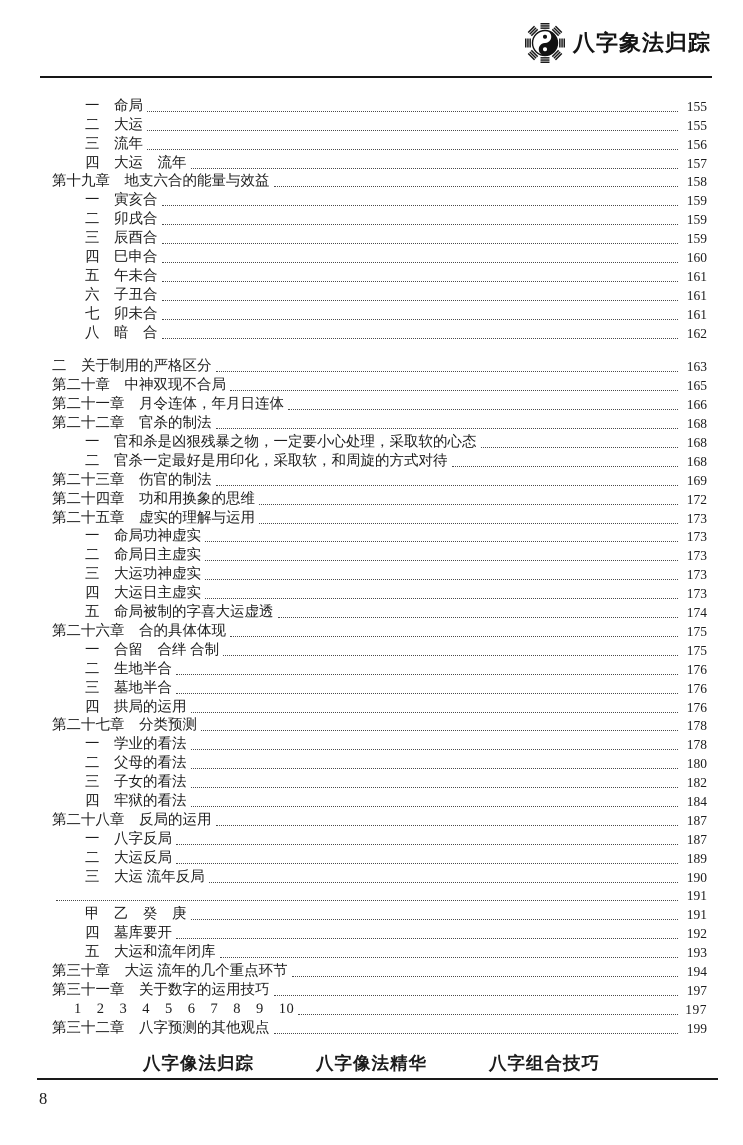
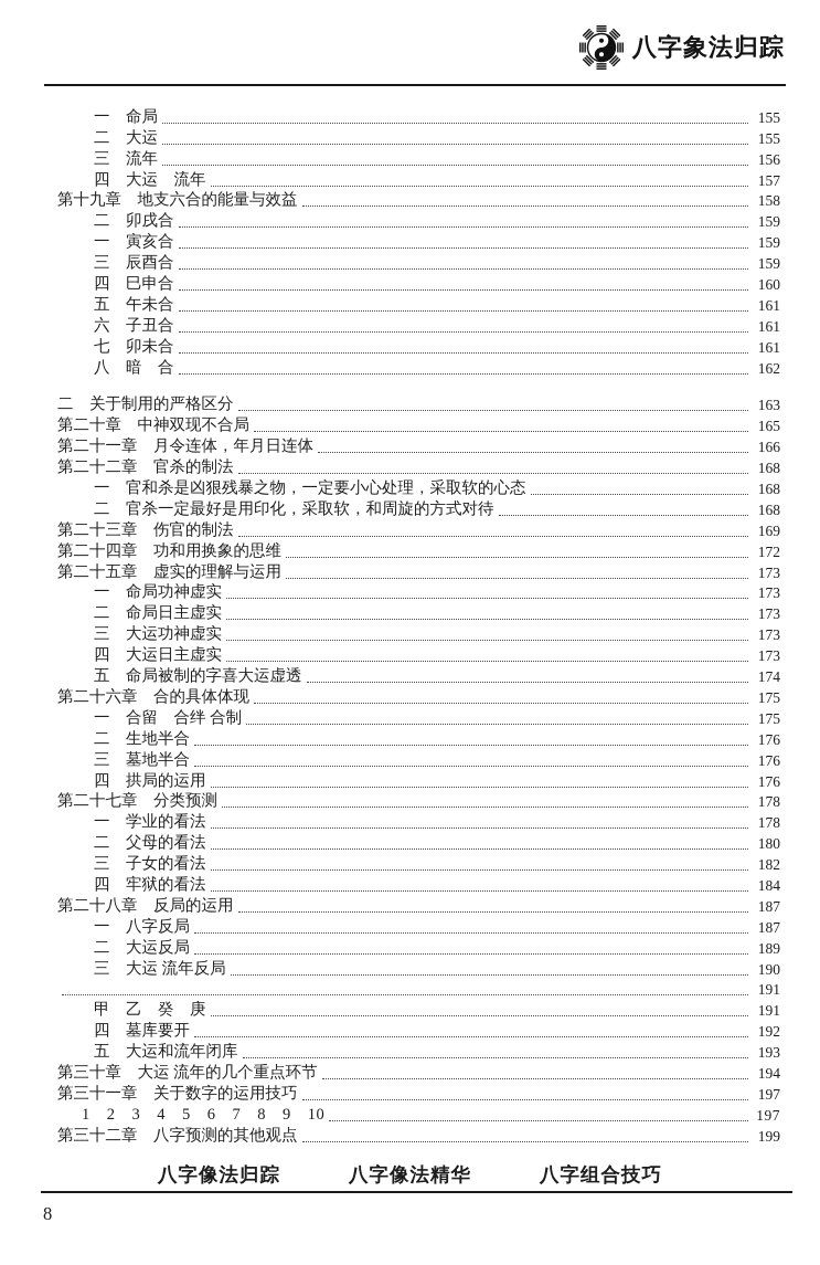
  八字象法归踪
  一 命局
  155
  二 大运
  155
  三 流年
  156
  四 大运 流年
  157
  第十九章 地支六合的能量与效益
  158
- 一 寅亥合
+ 二 卯戌合
  159
- 二 卯戌合
+ 一 寅亥合
  159
  三 辰酉合
  159
  四 巳申合
  160
  五 午未合
  161
  六 子丑合
  161
  七 卯未合
  161
  八 暗 合
  162
  二 关于制用的严格区分
  163
  第二十章 中神双现不合局
  165
  第二十一章 月令连体，年月日连体
  166
  第二十二章 官杀的制法
  168
  一 官和杀是凶狠残暴之物，一定要小心处理，采取软的心态
  168
  二 官杀一定最好是用印化，采取软，和周旋的方式对待
  168
  第二十三章 伤官的制法
  169
  第二十四章 功和用换象的思维
  172
  第二十五章 虚实的理解与运用
  173
  一 命局功神虚实
  173
  二 命局日主虚实
  173
  三 大运功神虚实
  173
  四 大运日主虚实
  173
  五 命局被制的字喜大运虚透
  174
  第二十六章 合的具体体现
  175
  一 合留 合绊 合制
  175
  二 生地半合
  176
  三 墓地半合
  176
  四 拱局的运用
  176
  第二十七章 分类预测
  178
  一 学业的看法
  178
  二 父母的看法
  180
  三 子女的看法
  182
  四 牢狱的看法
  184
  第二十八章 反局的运用
  187
  一 八字反局
  187
  二 大运反局
  189
  三 大运 流年反局
  190
  191
  甲 乙 癸 庚
  191
  四 墓库要开
  192
  五 大运和流年闭库
  193
  第三十章 大运 流年的几个重点环节
  194
  第三十一章 关于数字的运用技巧
  197
  1 2 3 4 5 6 7 8 9 10
  197
  第三十二章 八字预测的其他观点
  199
  八字像法归踪
  八字像法精华
  八字组合技巧
  8
